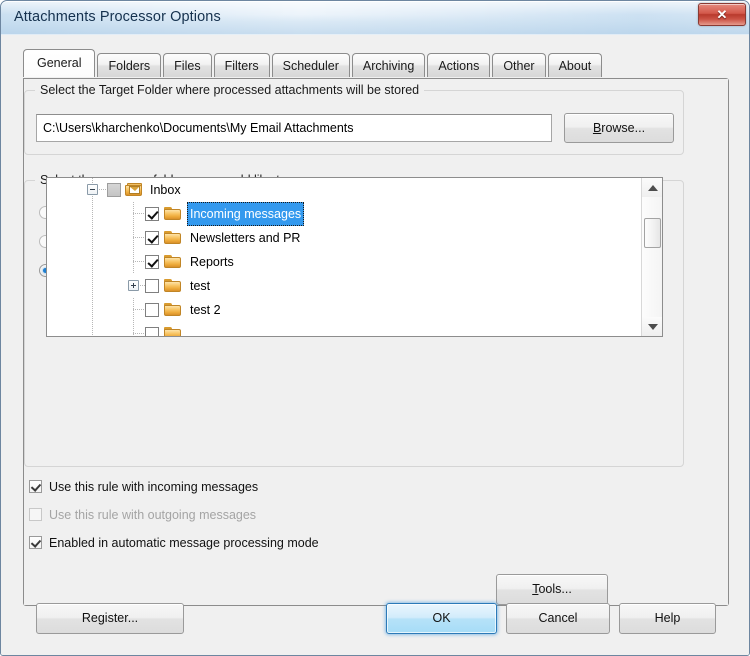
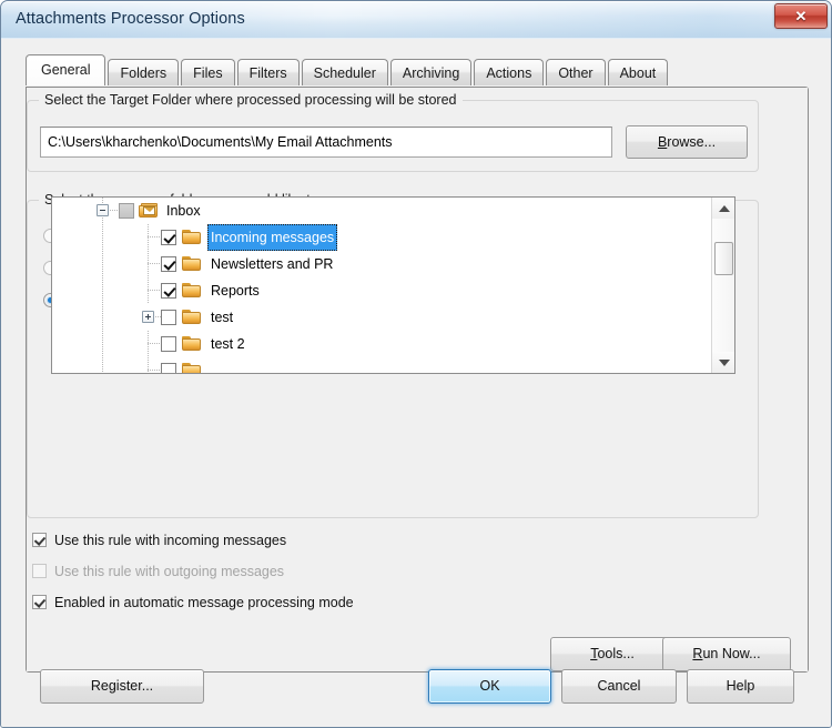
  Attachments Processor Options
  ✕
  General
  Folders
  Files
  Filters
  Scheduler
  Archiving
  Actions
  Other
  About
- Select the Target Folder where processed attachments will be stored
+ Select the Target Folder where processed processing will be stored
  C:\Users\kharchenko\Documents\My Email Attachments
  Browse...
  Inbox
  Incoming messages
  Newsletters and PR
  Reports
  test
  test 2
  Use this rule with incoming messages
  Use this rule with outgoing messages
  Enabled in automatic message processing mode
  Tools...
+ Run Now...
  Register...
  OK
  Cancel
  Help
